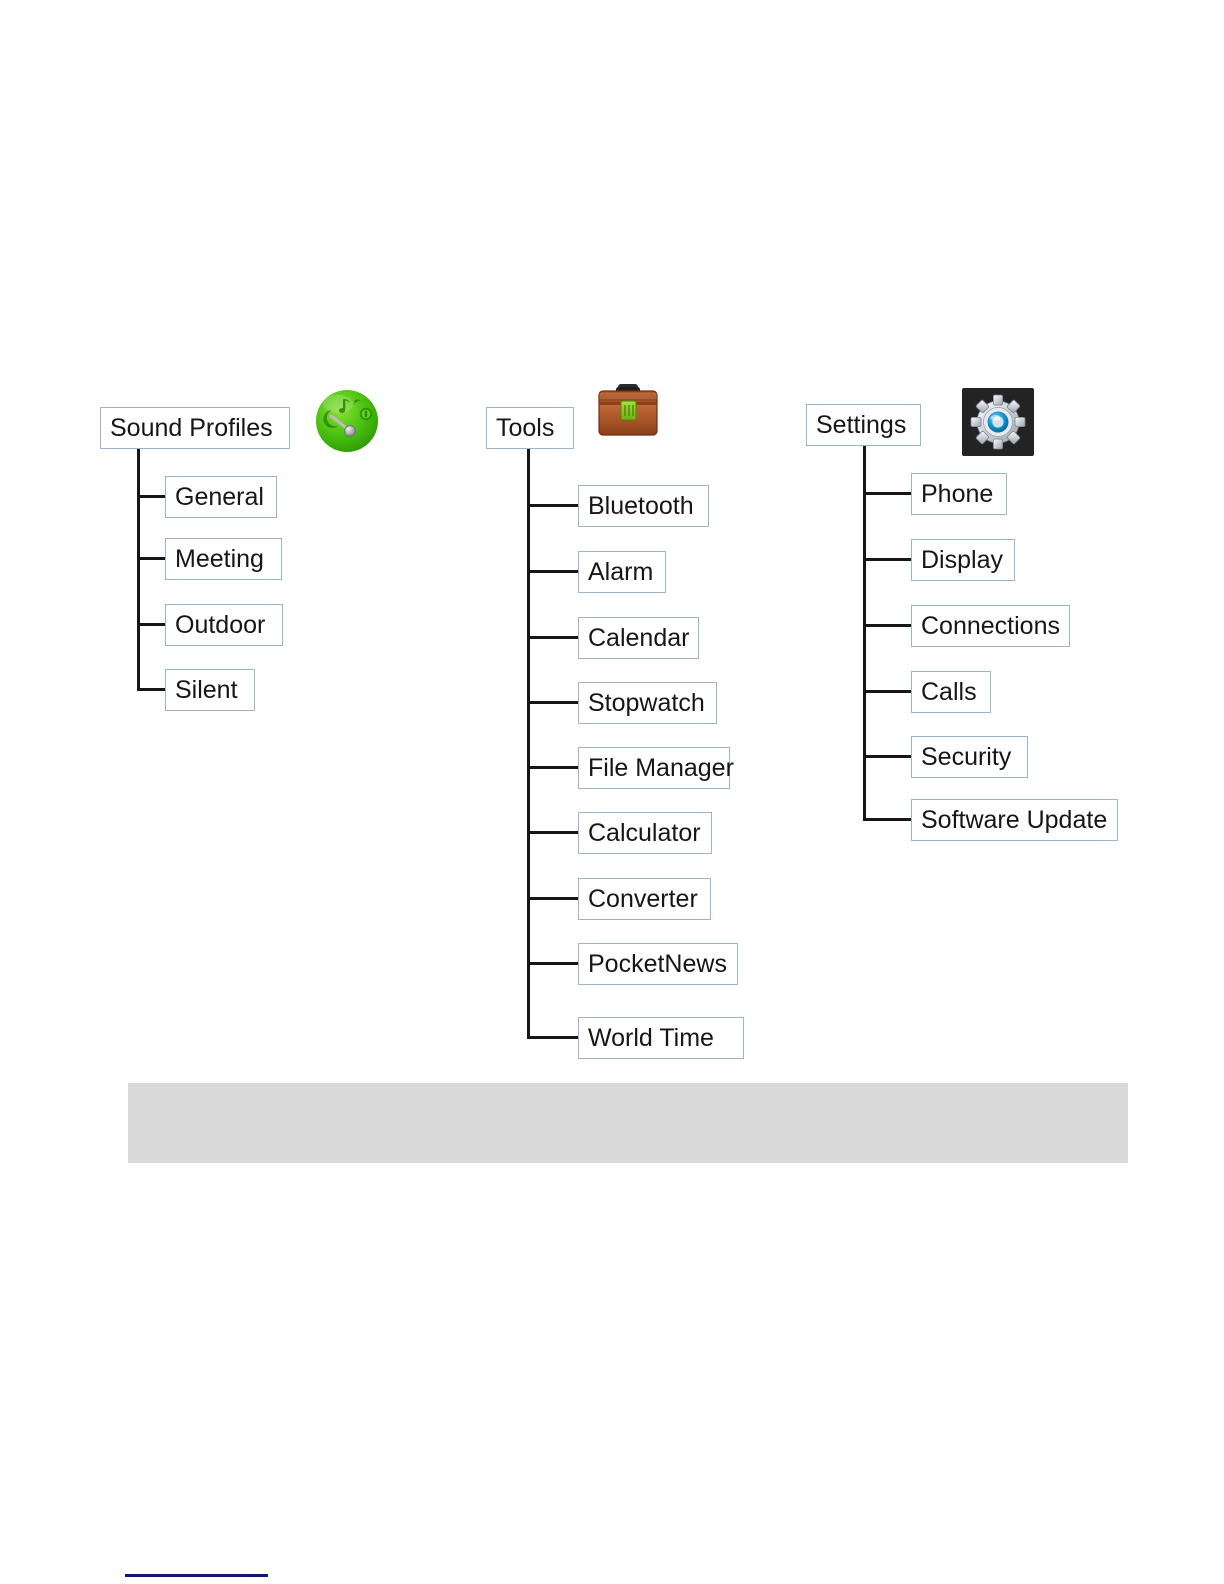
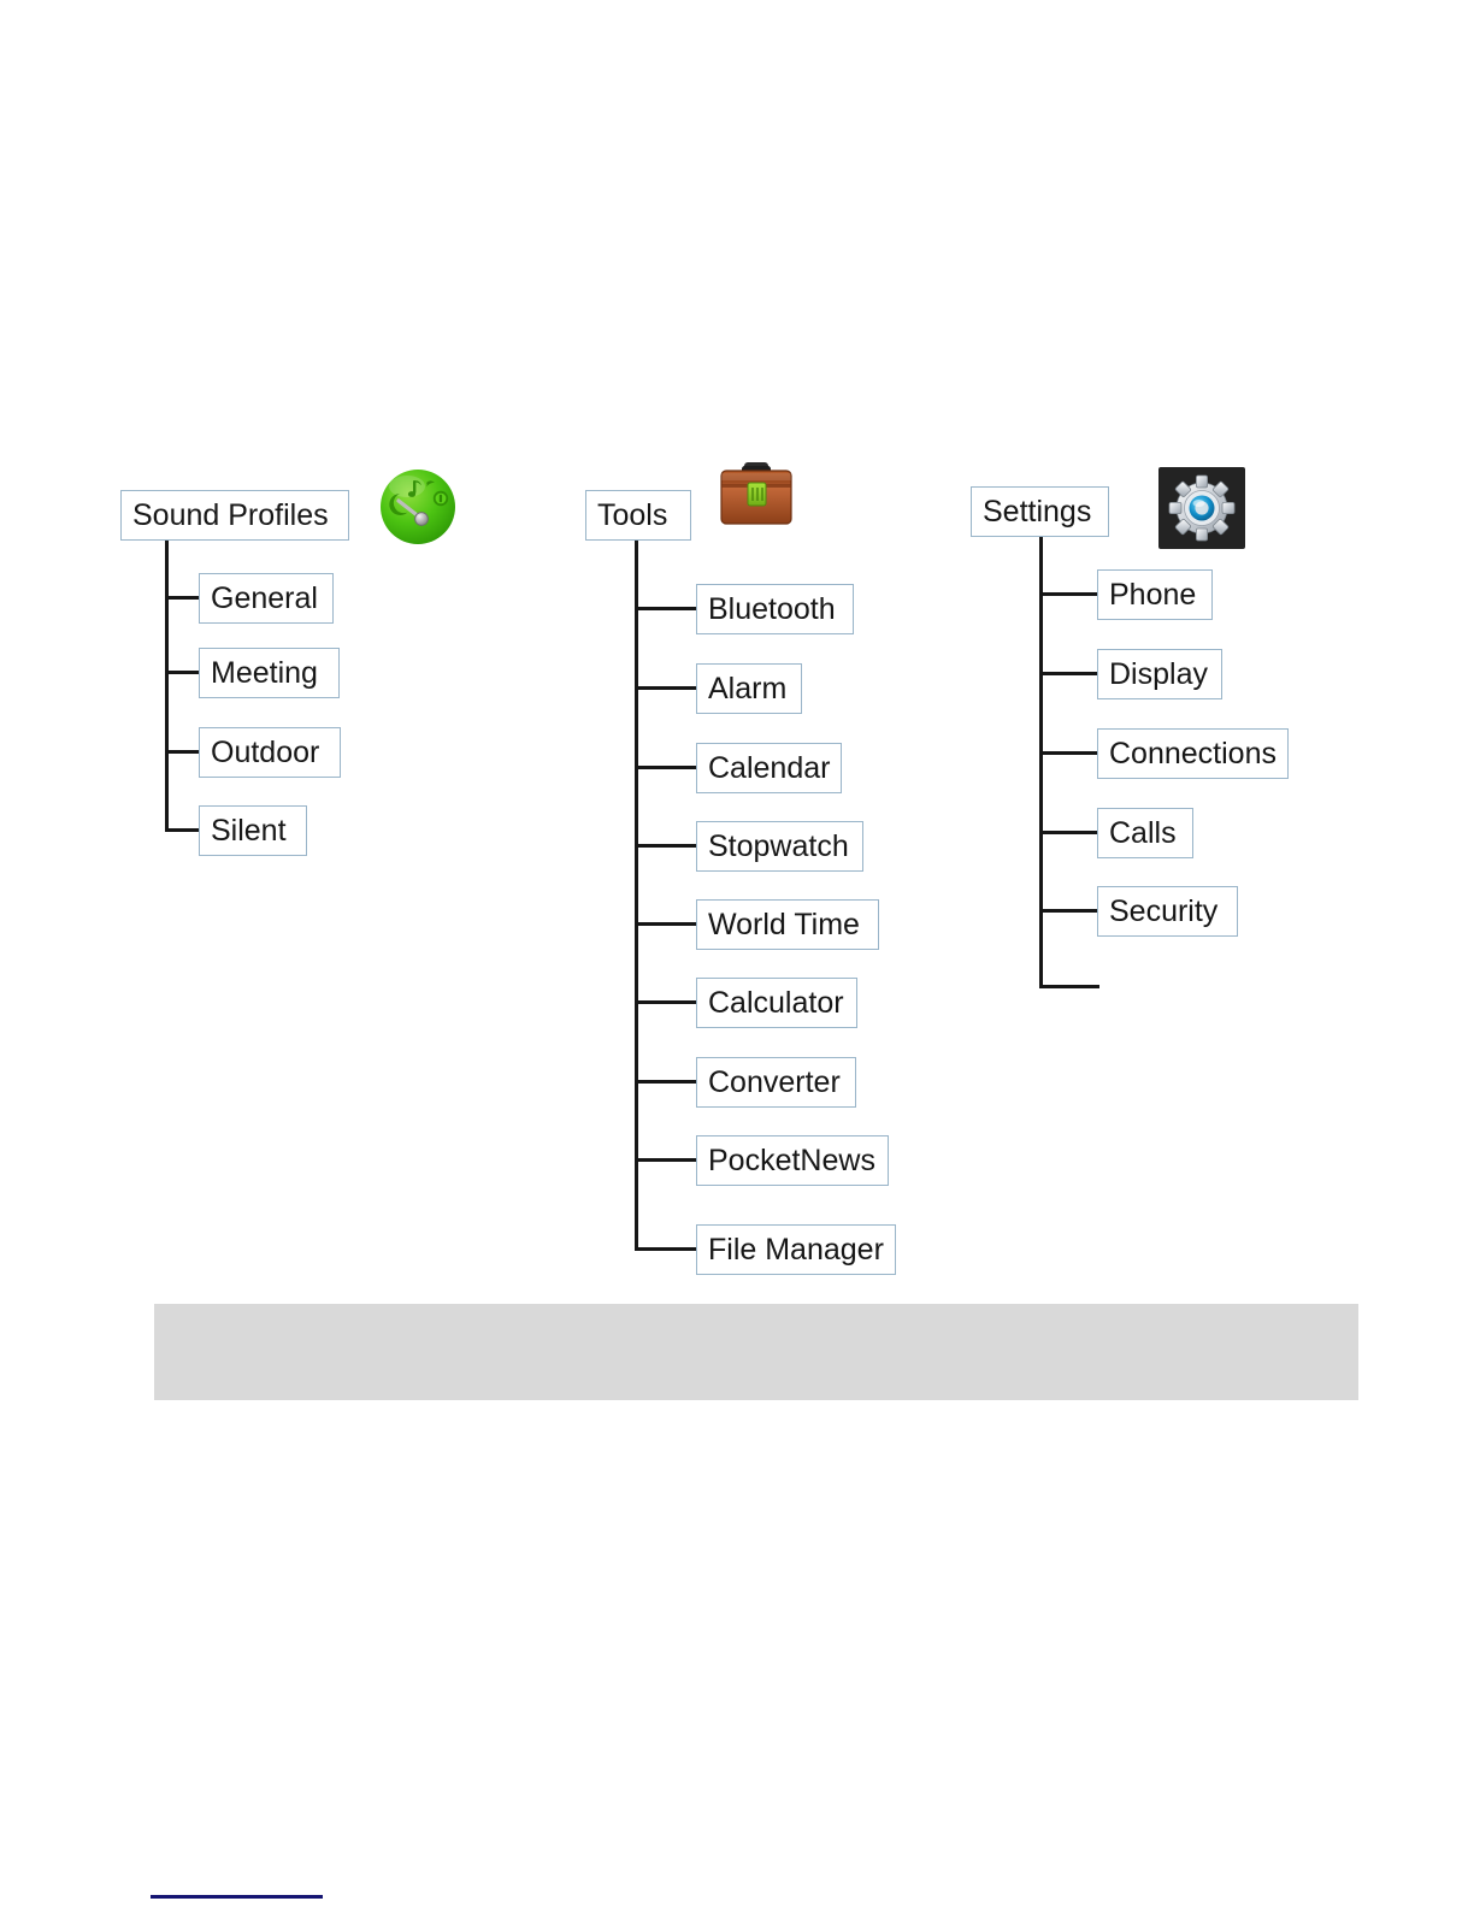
  Sound Profiles
  General
  Meeting
  Outdoor
  Silent
  Tools
  Bluetooth
  Alarm
  Calendar
  Stopwatch
- File Manager
+ World Time
  Calculator
  Converter
  PocketNews
- World Time
+ File Manager
  Settings
  Phone
  Display
  Connections
  Calls
  Security
- Software Update
